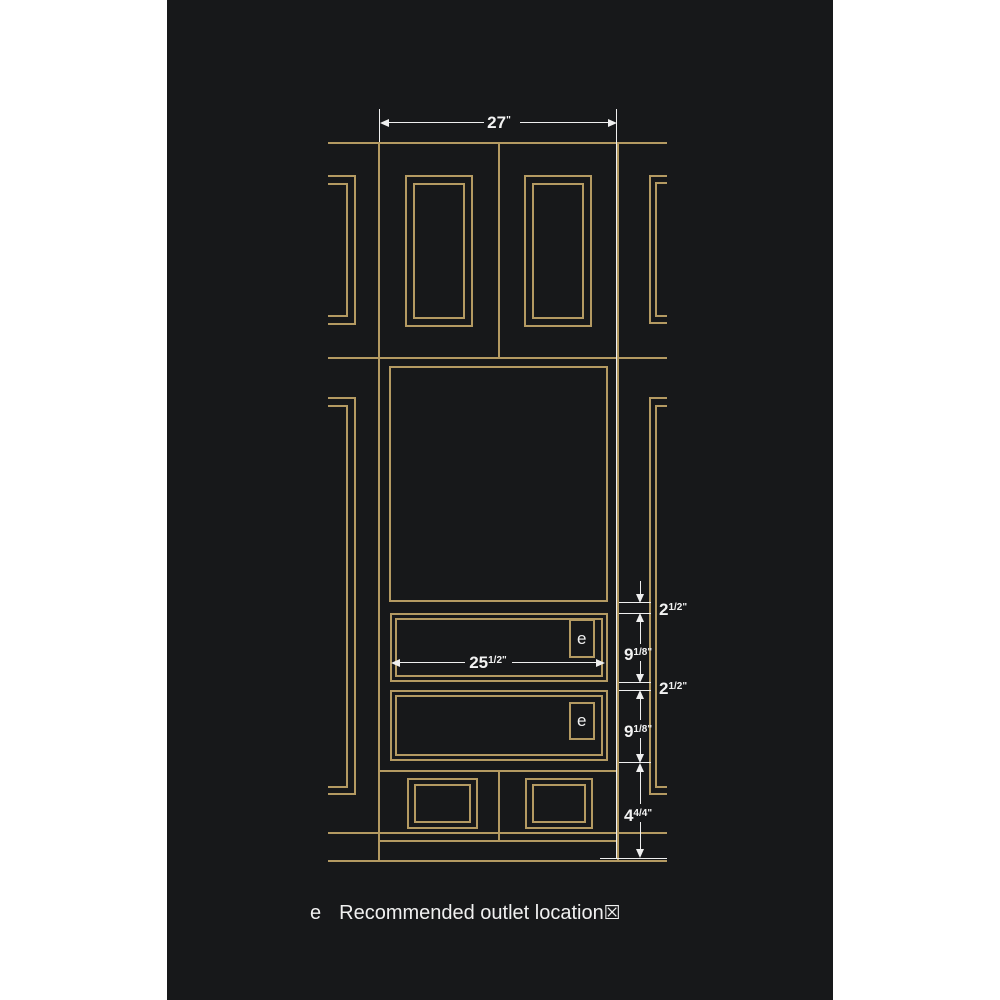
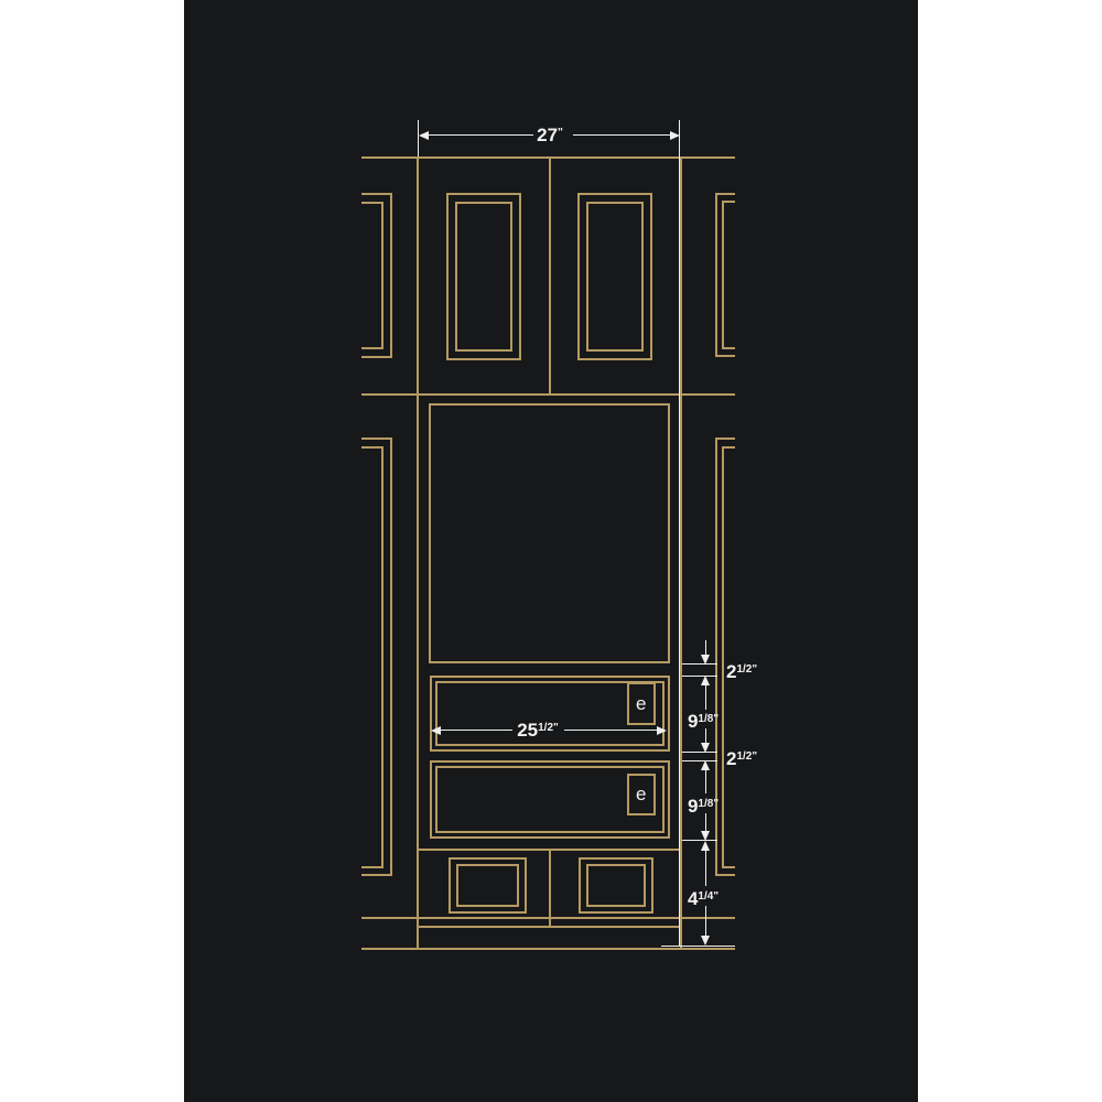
  e
  e
  27"
  251/2"
  21/2"
  91/8"
  21/2"
  91/8"
- 44/4"
+ 41/4"
- e Recommended outlet location☒
